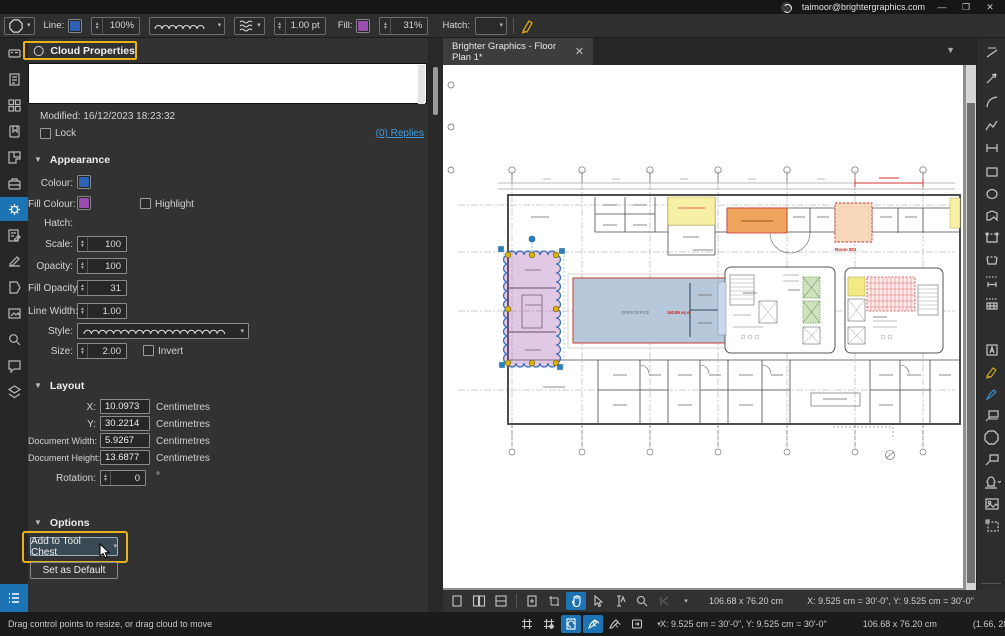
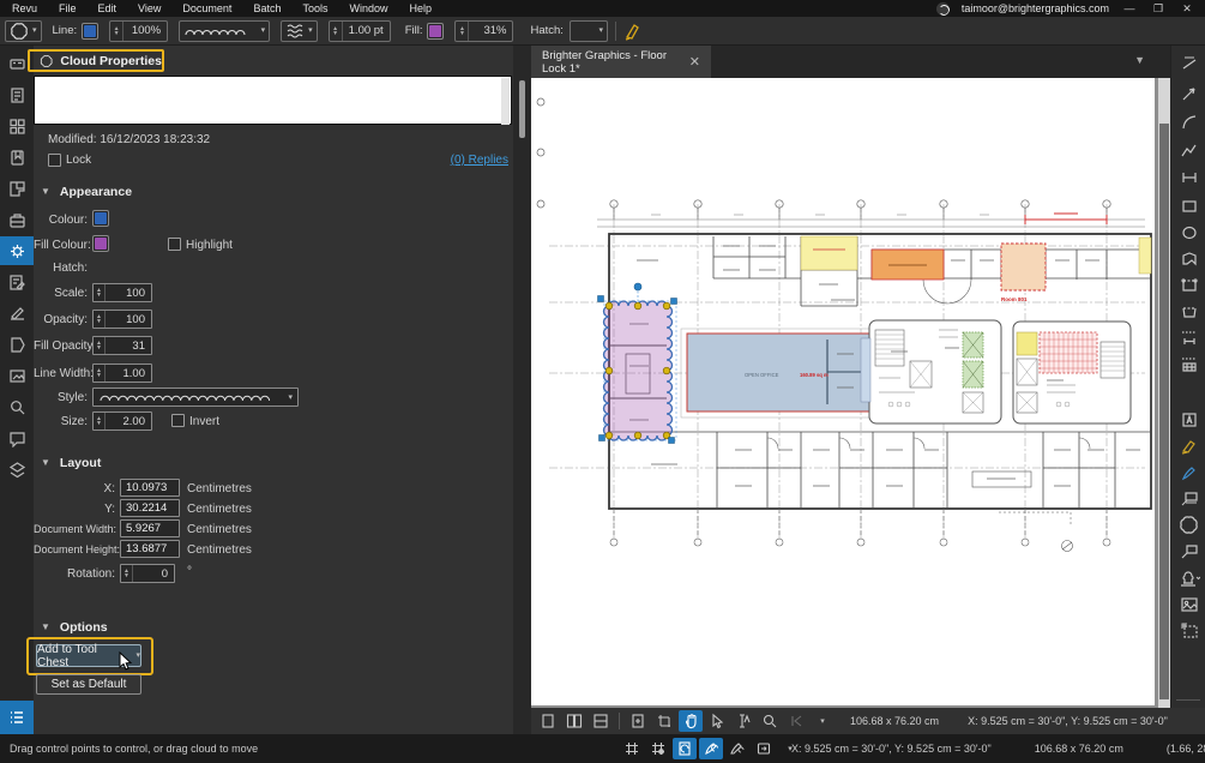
+ Revu
+ File
+ Edit
+ View
+ Document
+ Batch
+ Tools
+ Window
+ Help
  taimoor@brightergraphics.com
  —
  ❐
  ✕
  Line:
  100%
  1.00 pt
  Fill:
  31%
  Hatch:
  Cloud Properties
  Modified: 16/12/2023 18:23:32
  Lock
  (0) Replies
  ▼
  Appearance
  Colour:
  Fill Colour:
  Highlight
  Hatch:
  Scale:
  100
  Opacity:
  100
  Fill Opacity
  31
  Line Width
  1.00
  Style:
  Size:
  2.00
  Invert
  ▼
  Layout
  X:
  10.0973
  Centimetres
  Y:
  30.2214
  Centimetres
  Document Width:
  5.9267
  Centimetres
  Document Height:
  13.6877
  Centimetres
  Rotation:
  0
  °
  ▼
  Options
  Add to Tool Chest
  Set as Default
- Brighter Graphics - Floor Plan 1*
+ Brighter Graphics - Floor Lock 1*
  ✕
  ▼
  106.68 x 76.20 cm
  X: 9.525 cm = 30'-0", Y: 9.525 cm = 30'-0"
- Drag control points to resize, or drag cloud to move
+ Drag control points to control, or drag cloud to move
  X: 9.525 cm = 30'-0", Y: 9.525 cm = 30'-0"
  106.68 x 76.20 cm
